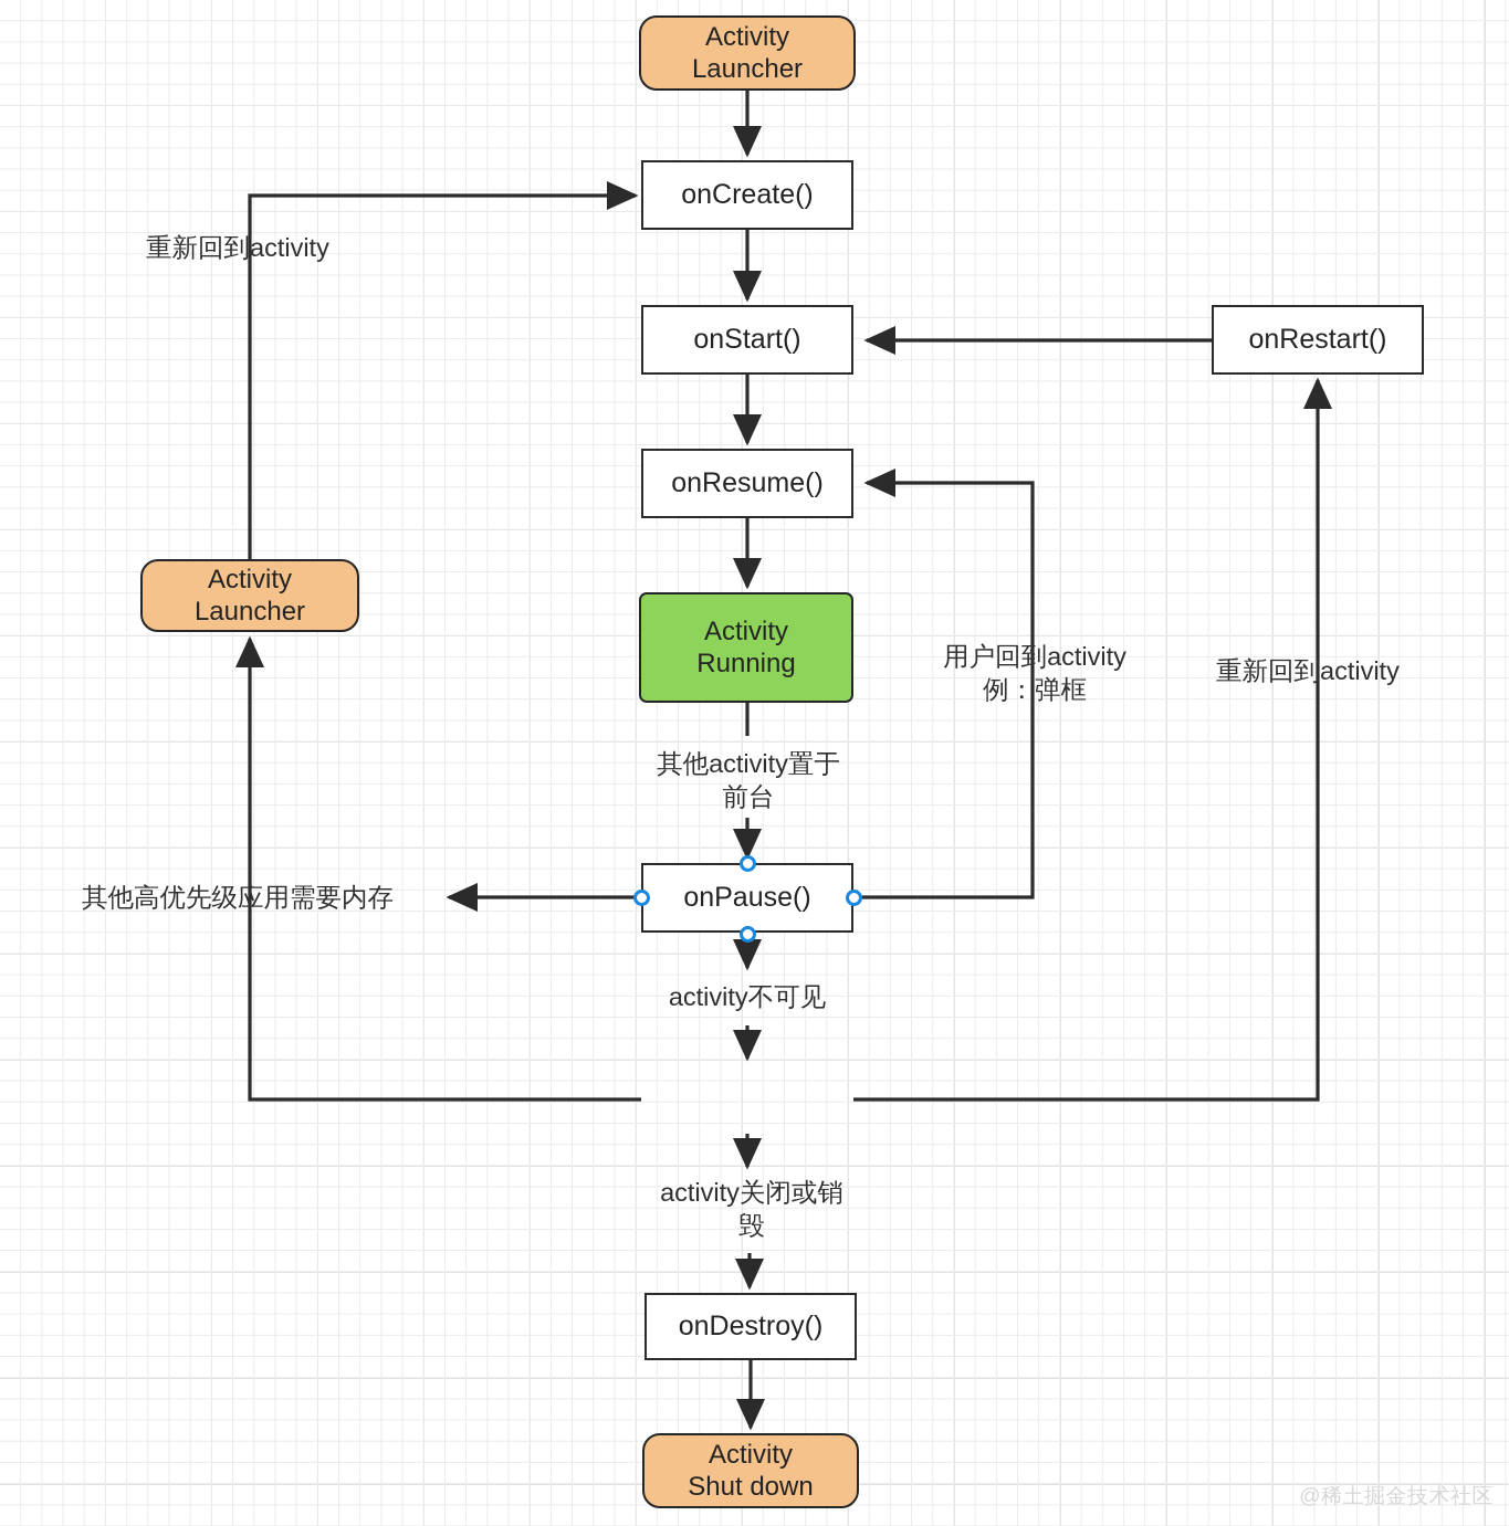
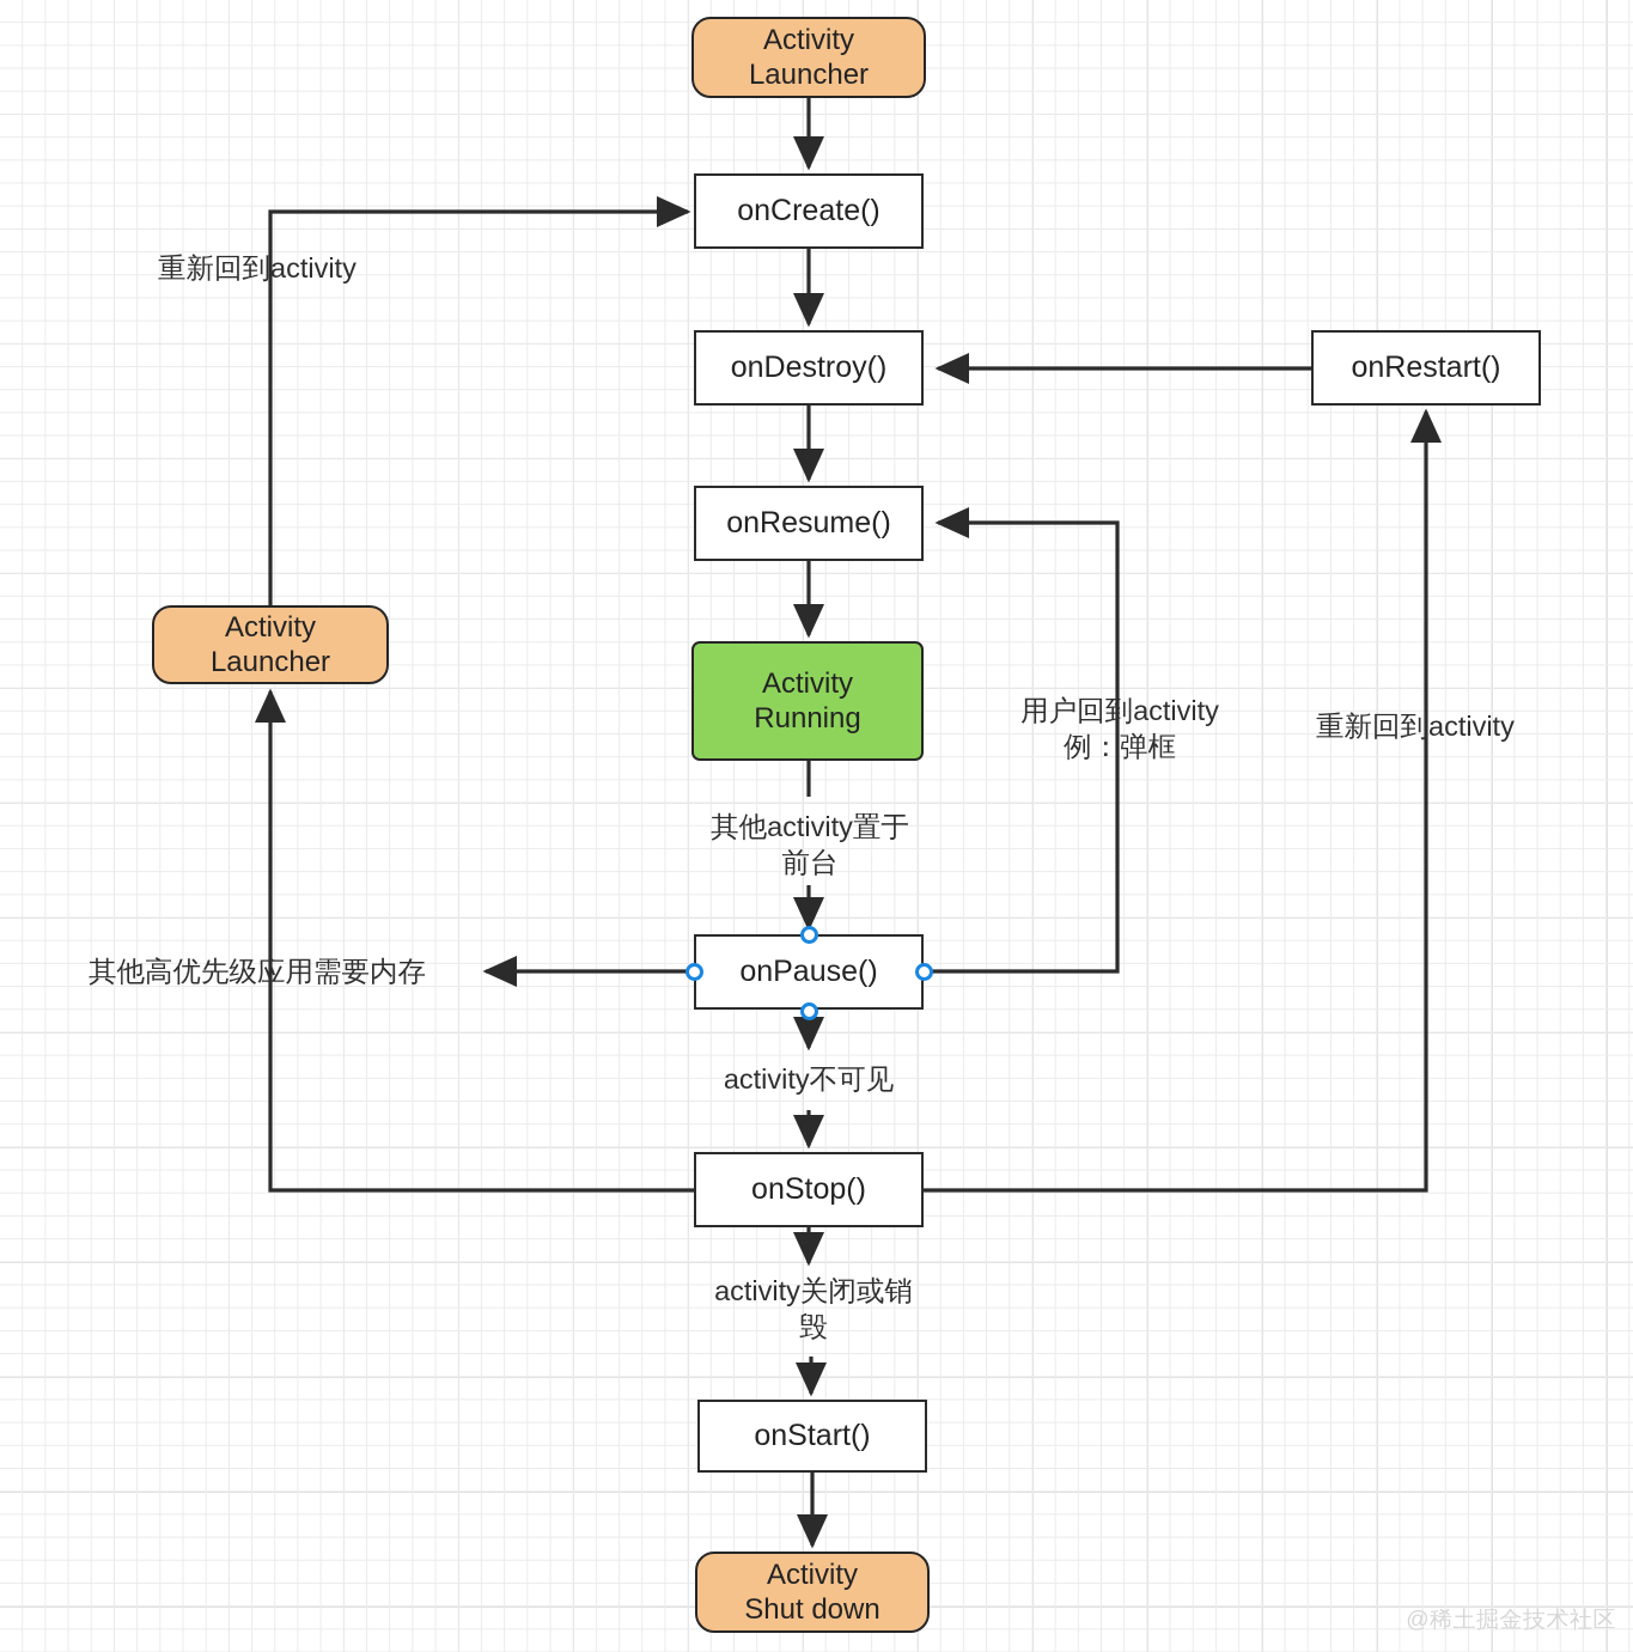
  Activity
  Launcher
  onCreate()
- onStart()
+ onDestroy()
  onResume()
  Activity
  Running
  onPause()
+ onStop()
- onDestroy()
+ onStart()
  Activity
  Shut down
  onRestart()
  Activity
  Launcher
  重新回到activity
  其他activity置于
  前台
  activity不可见
  其他高优先级应用需要内存
  用户回到activity
  例：弹框
  重新回到activity
  activity关闭或销
  毁
  @稀土掘金技术社区
